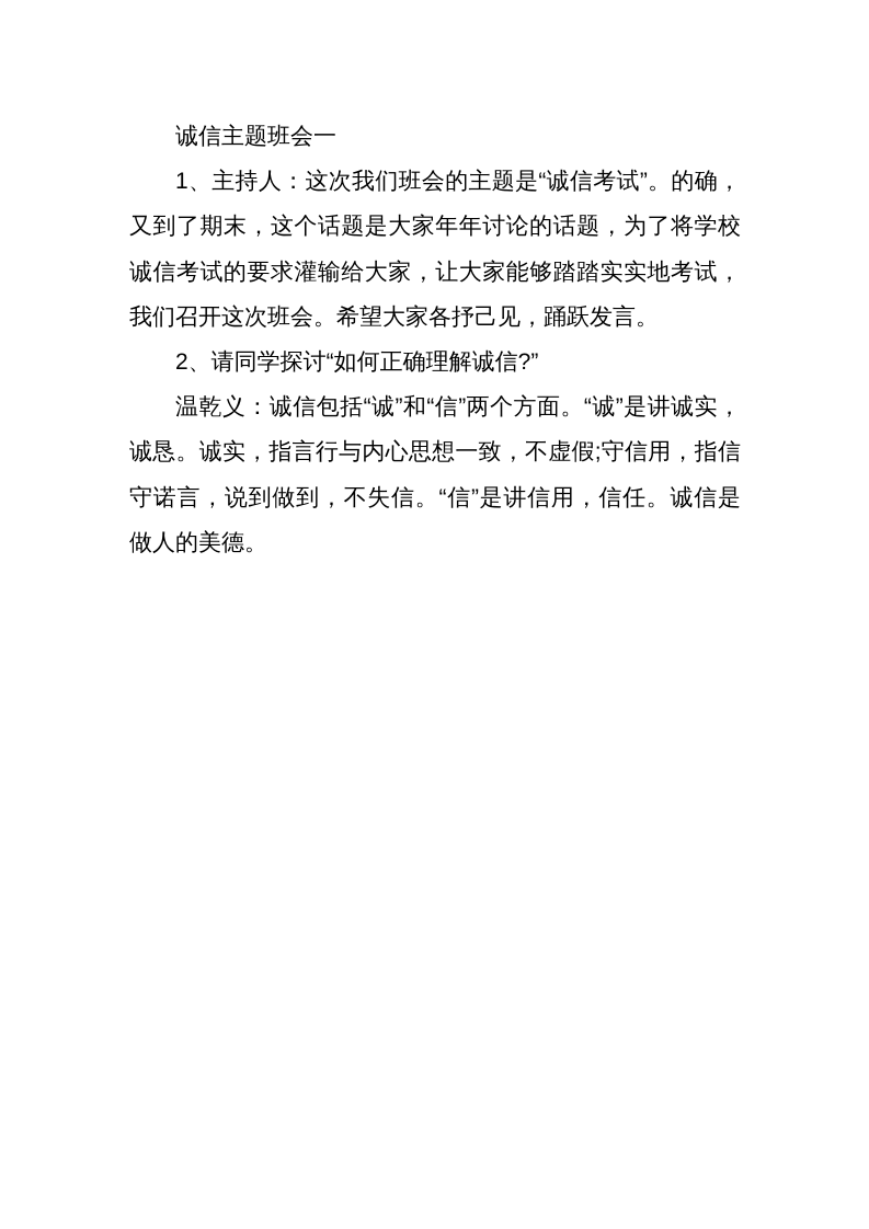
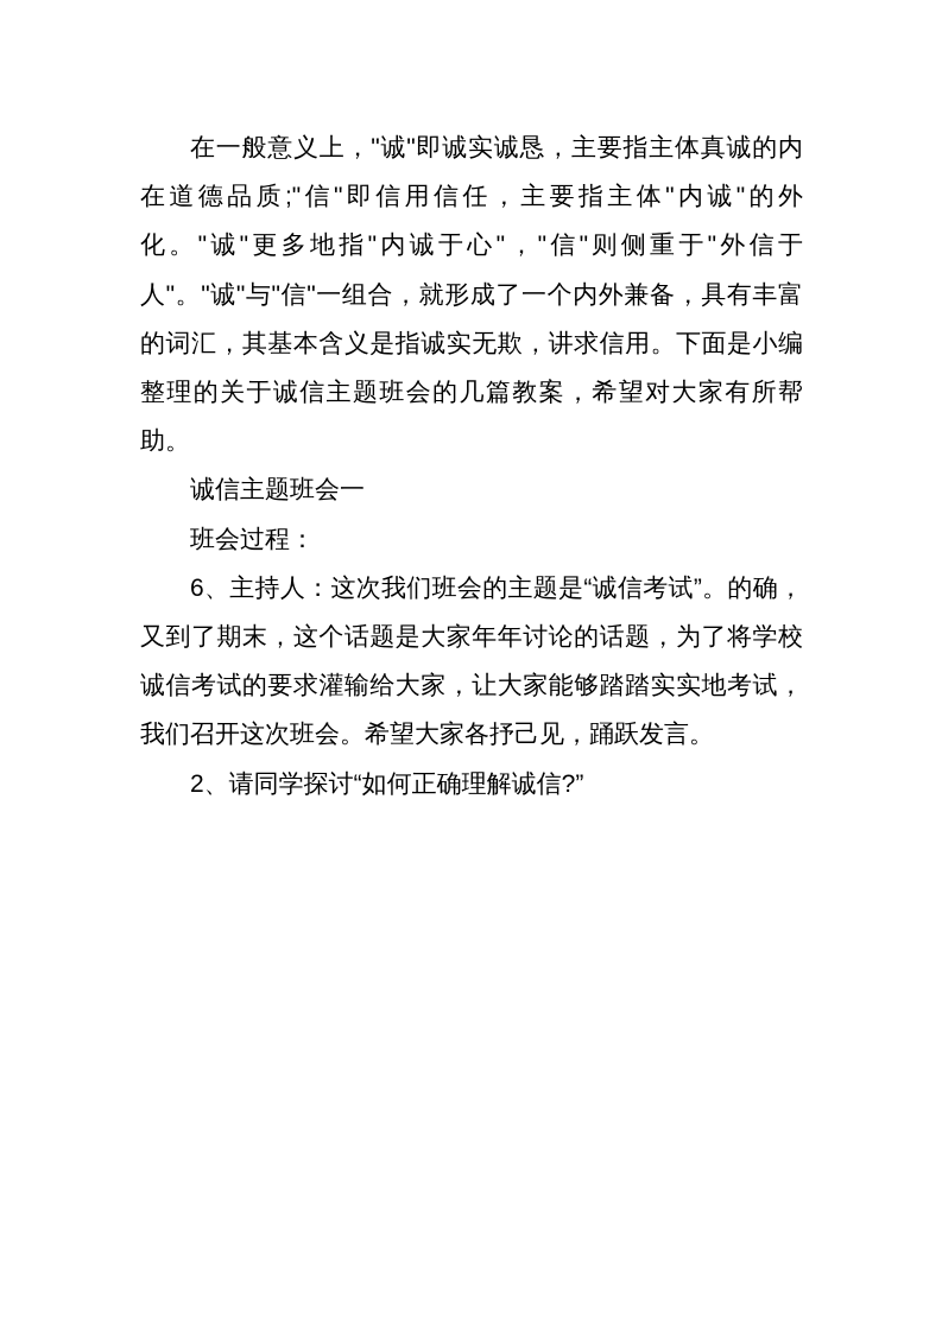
+ 在一般意义上，"诚"即诚实诚恳，主要指主体真诚的内在道德品质;"信"即信用信任，主要指主体"内诚"的外化。"诚"更多地指"内诚于心"，"信"则侧重于"外信于人"。"诚"与"信"一组合，就形成了一个内外兼备，具有丰富的词汇，其基本含义是指诚实无欺，讲求信用。下面是小编整理的关于诚信主题班会的几篇教案，希望对大家有所帮助。
  诚信主题班会一
+ 班会过程：
- 1、主持人：这次我们班会的主题是“诚信考试”。的确，又到了期末，这个话题是大家年年讨论的话题，为了将学校诚信考试的要求灌输给大家，让大家能够踏踏实实地考试，我们召开这次班会。希望大家各抒己见，踊跃发言。
+ 6、主持人：这次我们班会的主题是“诚信考试”。的确，又到了期末，这个话题是大家年年讨论的话题，为了将学校诚信考试的要求灌输给大家，让大家能够踏踏实实地考试，我们召开这次班会。希望大家各抒己见，踊跃发言。
  2、请同学探讨“如何正确理解诚信?”
- 温乾义：诚信包括“诚”和“信”两个方面。“诚”是讲诚实，诚恳。诚实，指言行与内心思想一致，不虚假;守信用，指信守诺言，说到做到，不失信。“信”是讲信用，信任。诚信是做人的美德。
